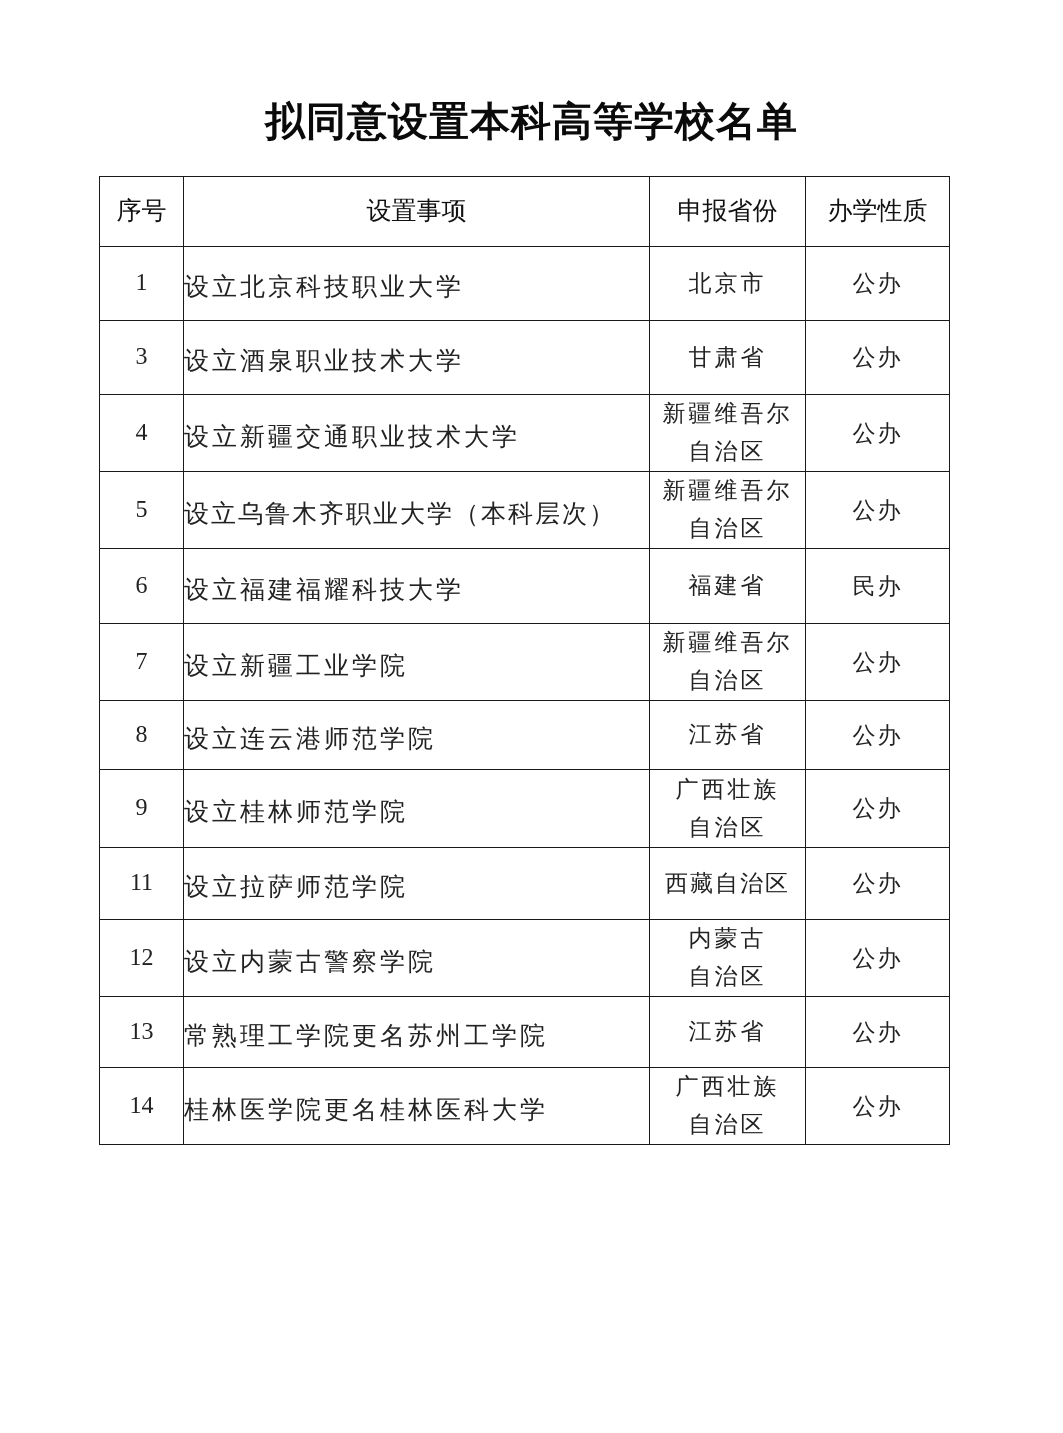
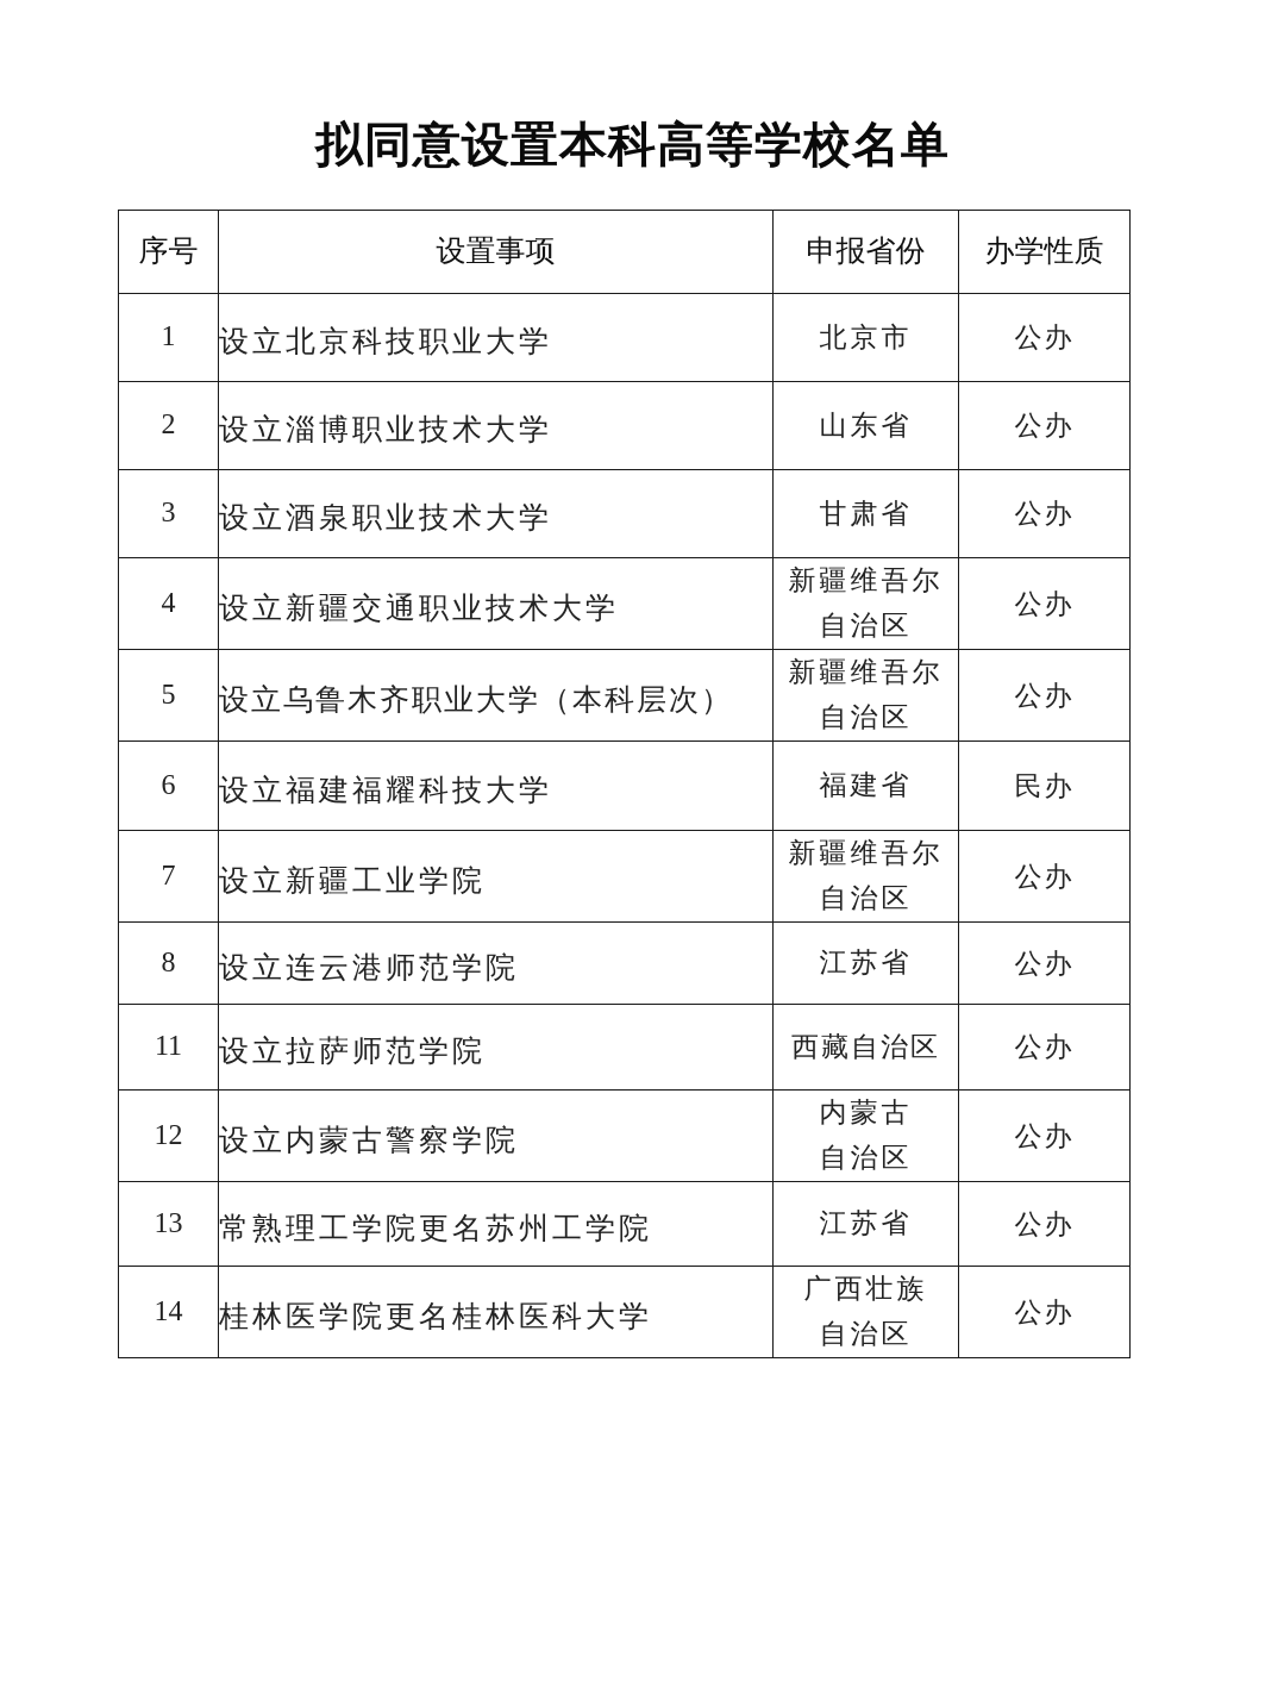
  拟同意设置本科高等学校名单
  序号	设置事项	申报省份	办学性质
  1	设立北京科技职业大学	北京市	公办
+ 2	设立淄博职业技术大学	山东省	公办
  3	设立酒泉职业技术大学	甘肃省	公办
  4	设立新疆交通职业技术大学	新疆维吾尔自治区	公办
  5	设立乌鲁木齐职业大学（本科层次）	新疆维吾尔自治区	公办
  6	设立福建福耀科技大学	福建省	民办
  7	设立新疆工业学院	新疆维吾尔自治区	公办
  8	设立连云港师范学院	江苏省	公办
- 9	设立桂林师范学院	广西壮族自治区	公办
  11	设立拉萨师范学院	西藏自治区	公办
  12	设立内蒙古警察学院	内蒙古自治区	公办
  13	常熟理工学院更名苏州工学院	江苏省	公办
  14	桂林医学院更名桂林医科大学	广西壮族自治区	公办
